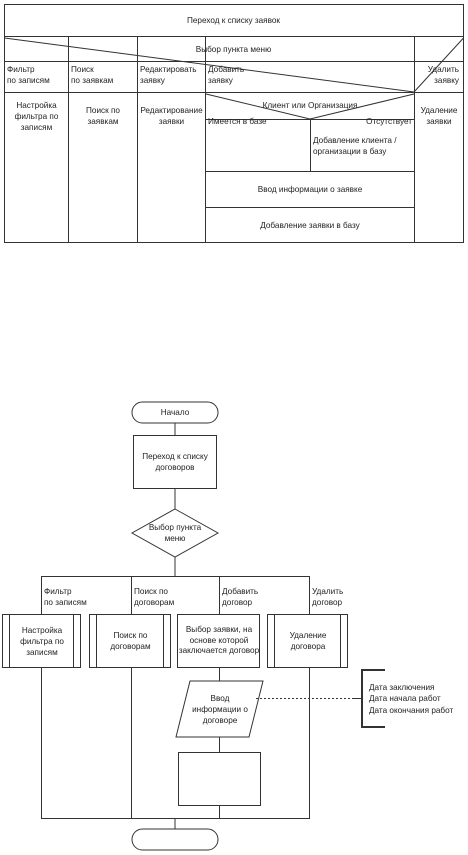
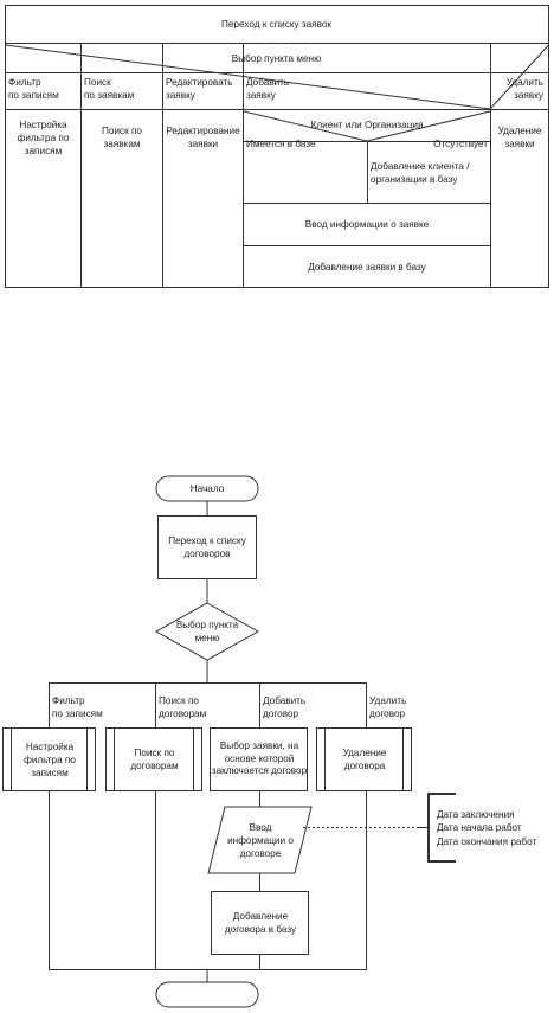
  Переход к списку заявок
  Выбор пункта меню
  Фильтр
  по записям
  Поиск
  по заявкам
  Редактировать
  заявку
  Добавить
  заявку
  Удалить
  заявку
  Настройка
  фильтра по
  записям
  Поиск по
  заявкам
  Редактирование
  заявки
  Удаление
  заявки
  Клиент или Организация
  Имеется в базе
  Отсутствует
  Добавление клиента /
  организации в базу
  Ввод информации о заявке
  Добавление заявки в базу
  Начало
  Переход к списку
  договоров
  Выбор пункта
  меню
  Фильтр
  по записям
  Поиск по
  договорам
  Добавить
  договор
  Удалить
  договор
  Настройка
  фильтра по
  записям
  Поиск по
  договорам
  Выбор заявки, на
  основе которой
  заключается договор
  Удаление
  договора
  Ввод
  информации о
  договоре
+ Добавление
+ договора в базу
  Дата заключения
  Дата начала работ
  Дата окончания работ
